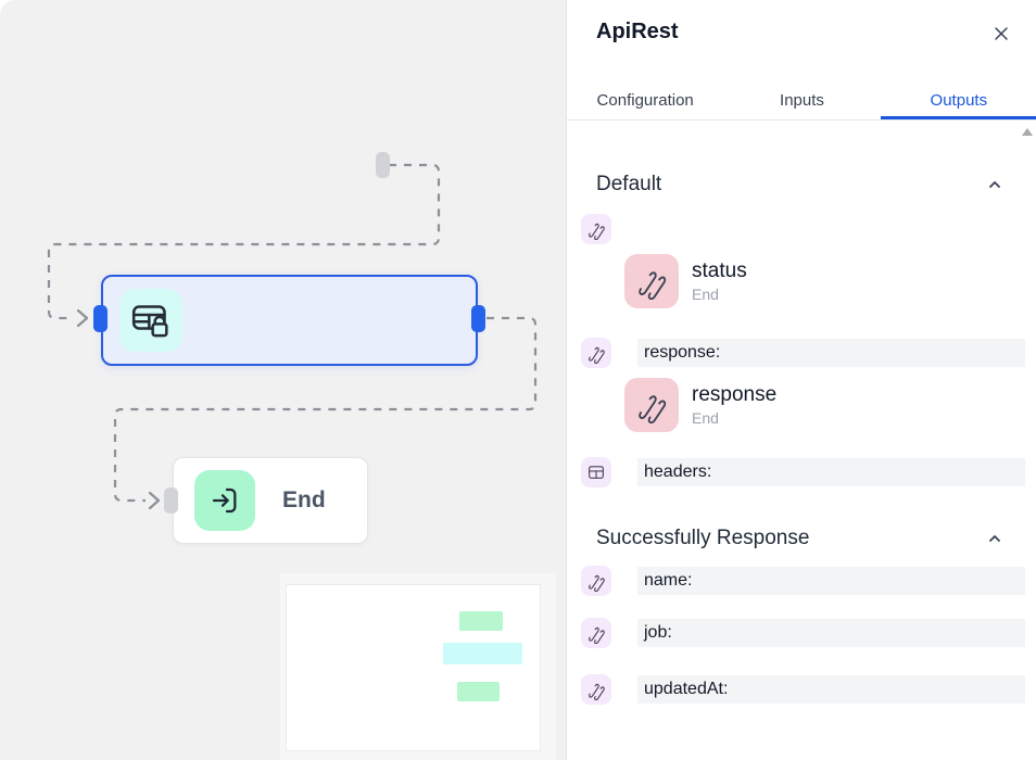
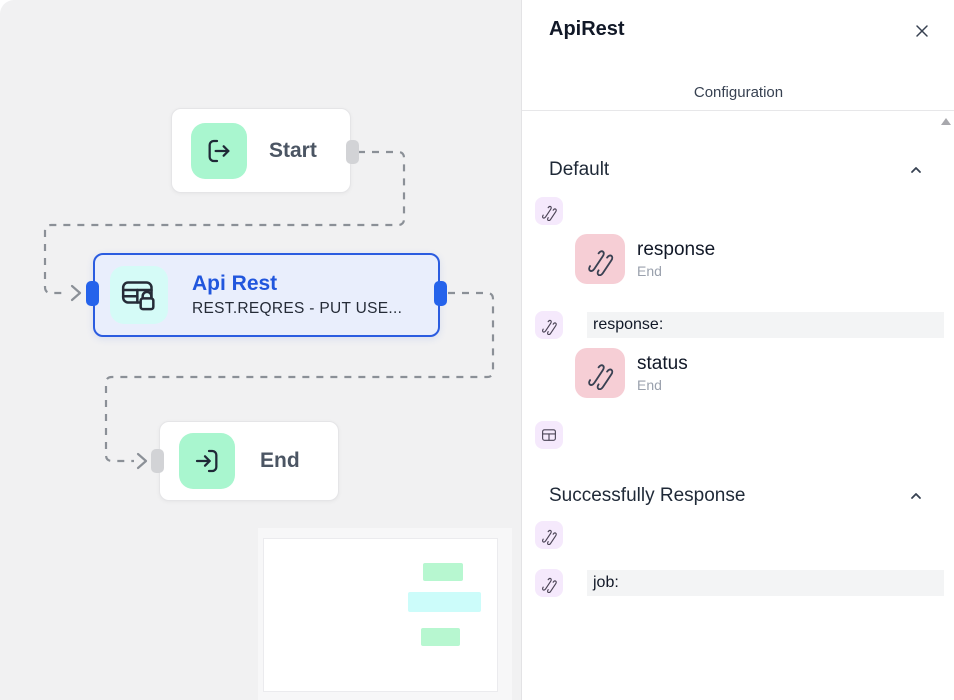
+ Start
+ Api Rest
+ REST.REQRES - PUT USE...
  End
  ApiRest
  Configuration
- Inputs
- Outputs
  Default
- status
+ response
  End
  response:
- response
+ status
  End
- headers:
  Successfully Response
- name:
  job:
- updatedAt:
